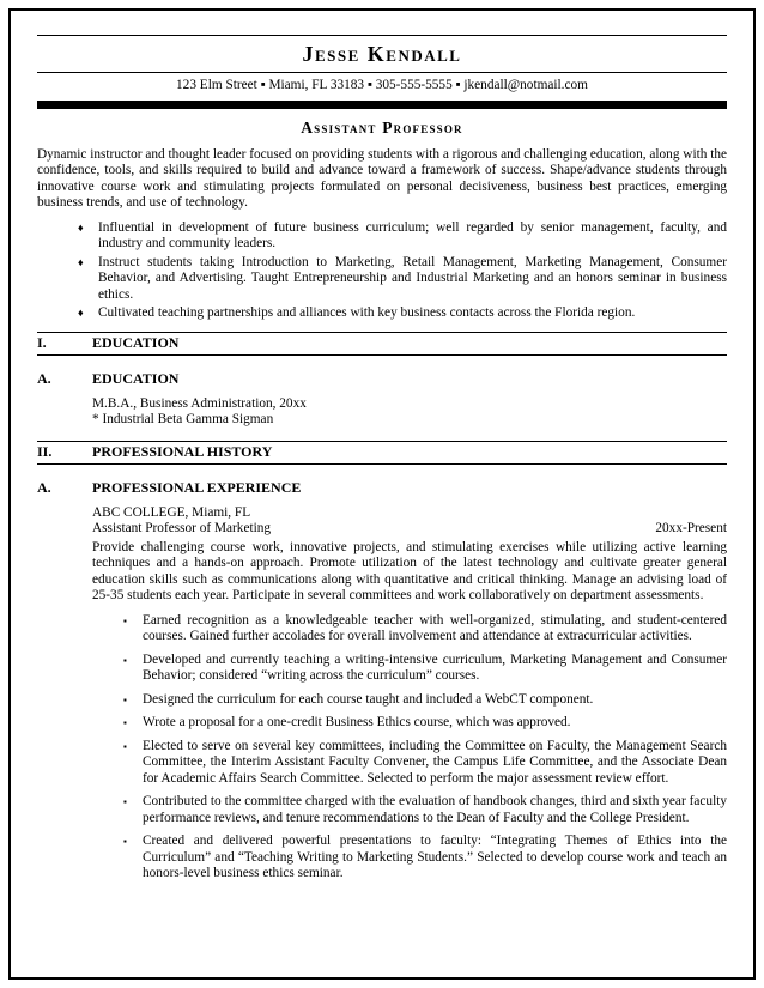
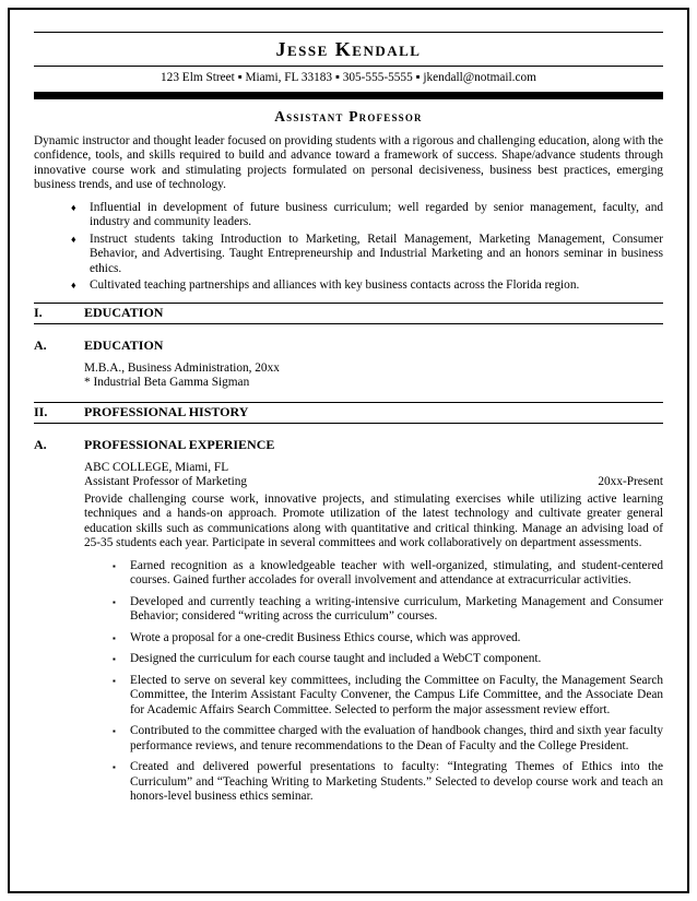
  Jesse Kendall
  123 Elm Street ▪ Miami, FL 33183 ▪ 305-555-5555 ▪ jkendall@notmail.com
  Assistant Professor
  Dynamic instructor and thought leader focused on providing students with a rigorous and challenging education, along with the confidence, tools, and skills required to build and advance toward a framework of success. Shape/advance students through innovative course work and stimulating projects formulated on personal decisiveness, business best practices, emerging business trends, and use of technology.
  ♦
  Influential in development of future business curriculum; well regarded by senior management, faculty, and industry and community leaders.
  ♦
  Instruct students taking Introduction to Marketing, Retail Management, Marketing Management, Consumer Behavior, and Advertising. Taught Entrepreneurship and Industrial Marketing and an honors seminar in business ethics.
  ♦
  Cultivated teaching partnerships and alliances with key business contacts across the Florida region.
  I.
  EDUCATION
  A.
  EDUCATION
  M.B.A., Business Administration, 20xx
  * Industrial Beta Gamma Sigman
  II.
  PROFESSIONAL HISTORY
  A.
  PROFESSIONAL EXPERIENCE
  ABC COLLEGE, Miami, FL
  Assistant Professor of Marketing
  20xx-Present
  Provide challenging course work, innovative projects, and stimulating exercises while utilizing active learning techniques and a hands-on approach. Promote utilization of the latest technology and cultivate greater general education skills such as communications along with quantitative and critical thinking. Manage an advising load of 25-35 students each year. Participate in several committees and work collaboratively on department assessments.
  ▪
  Earned recognition as a knowledgeable teacher with well-organized, stimulating, and student-centered courses. Gained further accolades for overall involvement and attendance at extracurricular activities.
  ▪
  Developed and currently teaching a writing-intensive curriculum, Marketing Management and Consumer Behavior; considered “writing across the curriculum” courses.
  ▪
- Designed the curriculum for each course taught and included a WebCT component.
+ Wrote a proposal for a one-credit Business Ethics course, which was approved.
  ▪
- Wrote a proposal for a one-credit Business Ethics course, which was approved.
+ Designed the curriculum for each course taught and included a WebCT component.
  ▪
  Elected to serve on several key committees, including the Committee on Faculty, the Management Search Committee, the Interim Assistant Faculty Convener, the Campus Life Committee, and the Associate Dean for Academic Affairs Search Committee. Selected to perform the major assessment review effort.
  ▪
  Contributed to the committee charged with the evaluation of handbook changes, third and sixth year faculty performance reviews, and tenure recommendations to the Dean of Faculty and the College President.
  ▪
  Created and delivered powerful presentations to faculty: “Integrating Themes of Ethics into the Curriculum” and “Teaching Writing to Marketing Students.” Selected to develop course work and teach an honors-level business ethics seminar.
